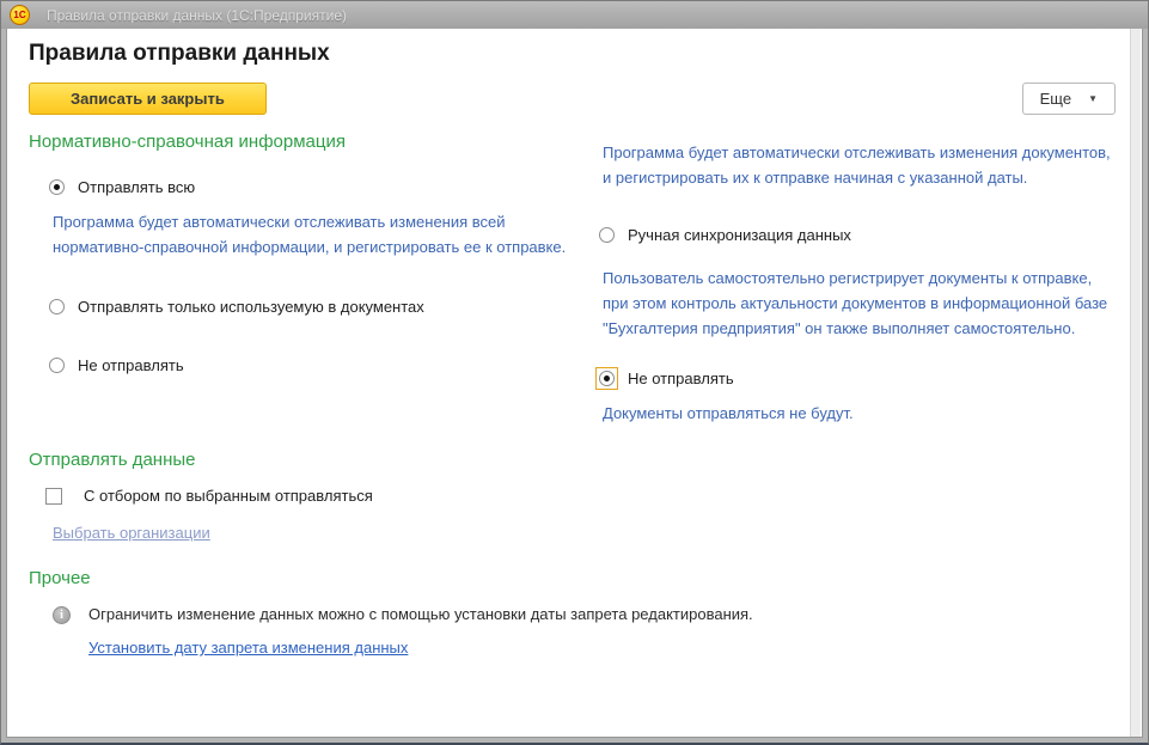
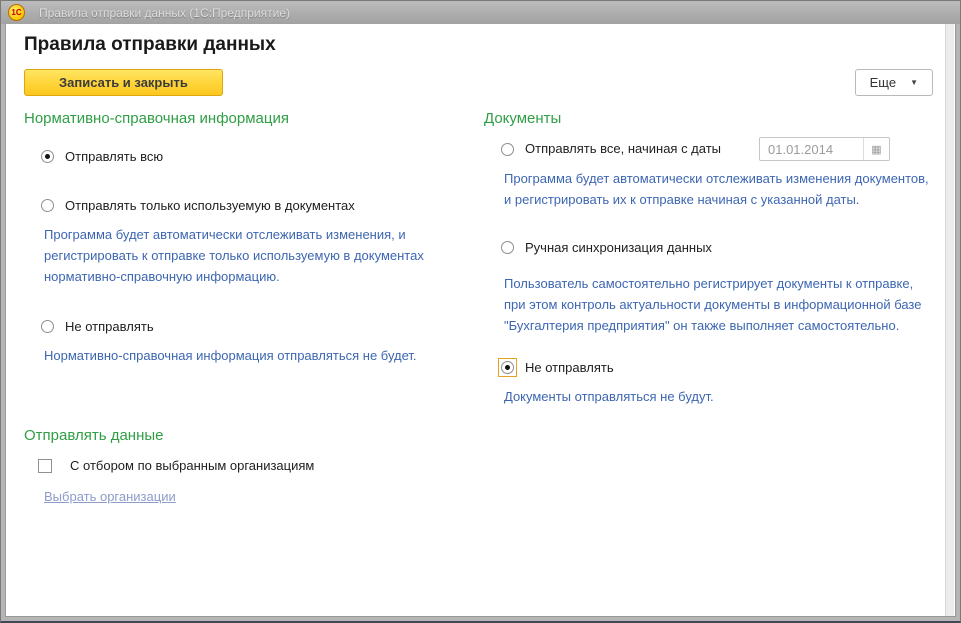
  1С
  Правила отправки данных (1С:Предприятие)
  Правила отправки данных
  Записать и закрыть
  Еще
  ▼
  Нормативно-справочная информация
  Отправлять всю
- Программа будет автоматически отслеживать изменения всей нормативно-справочной информации, и регистрировать ее к отправке.
  Отправлять только используемую в документах
+ Программа будет автоматически отслеживать изменения, и регистрировать к отправке только используемую в документах нормативно-справочную информацию.
  Не отправлять
+ Нормативно-справочная информация отправляться не будет.
+ Документы
+ Отправлять все, начиная с даты
+ 01.01.2014
+ ▦
  Программа будет автоматически отслеживать изменения документов, и регистрировать их к отправке начиная с указанной даты.
  Ручная синхронизация данных
- Пользователь самостоятельно регистрирует документы к отправке, при этом контроль актуальности документов в информационной базе "Бухгалтерия предприятия" он также выполняет самостоятельно.
+ Пользователь самостоятельно регистрирует документы к отправке, при этом контроль актуальности документы в информационной базе "Бухгалтерия предприятия" он также выполняет самостоятельно.
  Не отправлять
  Документы отправляться не будут.
  Отправлять данные
- С отбором по выбранным отправляться
+ С отбором по выбранным организациям
  Выбрать организации
- Прочее
- i
- Ограничить изменение данных можно с помощью установки даты запрета редактирования.
- Установить дату запрета изменения данных
